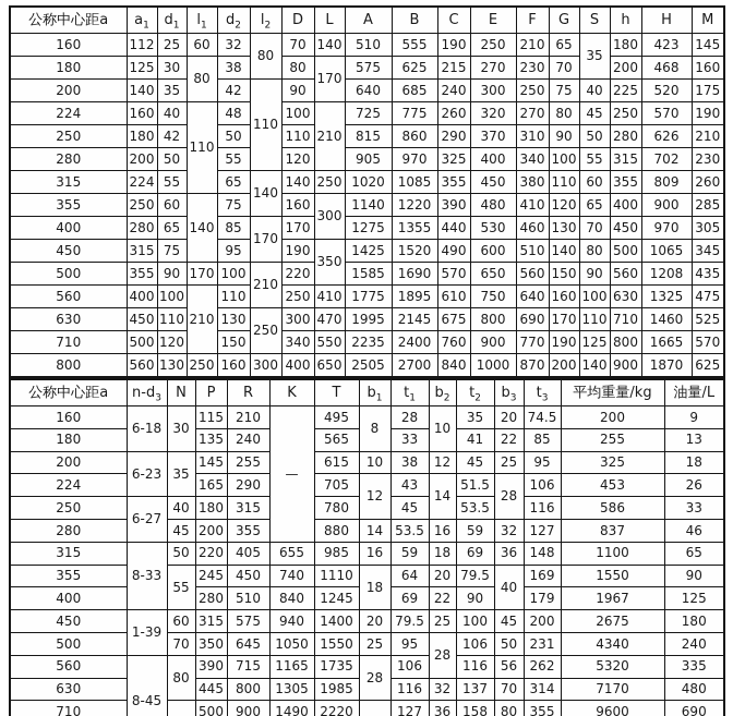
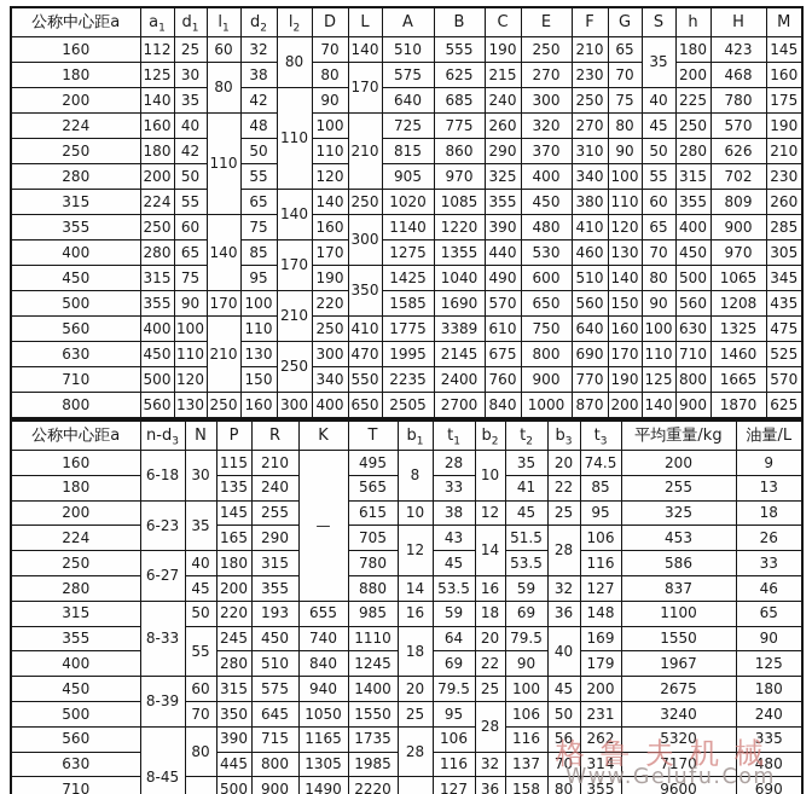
  公称中心距a	a1	d1	l1	d2	l2	D	L	A	B	C	E	F	G	S	h	H	M
  160	112	25	60	32	80	70	140	510	555	190	250	210	65	35	180	423	145
  180	125	30	80	38	80	170	575	625	215	270	230	70	200	468	160
- 200	140	35	42	110	90	640	685	240	300	250	75	40	225	520	175
+ 200	140	35	42	110	90	640	685	240	300	250	75	40	225	780	175
  224	160	40	110	48	100	210	725	775	260	320	270	80	45	250	570	190
  250	180	42	50	110	815	860	290	370	310	90	50	280	626	210
  280	200	50	55	120	905	970	325	400	340	100	55	315	702	230
  315	224	55	65	140	140	250	1020	1085	355	450	380	110	60	355	809	260
  355	250	60	140	75	160	300	1140	1220	390	480	410	120	65	400	900	285
  400	280	65	85	170	170	1275	1355	440	530	460	130	70	450	970	305
- 450	315	75	95	190	350	1425	1520	490	600	510	140	80	500	1065	345
+ 450	315	75	95	190	350	1425	1040	490	600	510	140	80	500	1065	345
  500	355	90	170	100	210	220	1585	1690	570	650	560	150	90	560	1208	435
- 560	400	100	210	110	250	410	1775	1895	610	750	640	160	100	630	1325	475
+ 560	400	100	210	110	250	410	1775	3389	610	750	640	160	100	630	1325	475
  630	450	110	130	250	300	470	1995	2145	675	800	690	170	110	710	1460	525
  710	500	120	150	340	550	2235	2400	760	900	770	190	125	800	1665	570
  800	560	130	250	160	300	400	650	2505	2700	840	1000	870	200	140	900	1870	625
  公称中心距a	n-d3	N	P	R	K	T	b1	t1	b2	t2	b3	t3	平均重量/kg	油量/L
  160	6-18	30	115	210	—	495	8	28	10	35	20	74.5	200	9
  180	135	240	565	33	41	22	85	255	13
  200	6-23	35	145	255	615	10	38	12	45	25	95	325	18
  224	165	290	705	12	43	14	51.5	28	106	453	26
  250	6-27	40	180	315	780	45	53.5	116	586	33
  280	45	200	355	880	14	53.5	16	59	32	127	837	46
- 315	8-33	50	220	405	655	985	16	59	18	69	36	148	1100	65
+ 315	8-33	50	220	193	655	985	16	59	18	69	36	148	1100	65
  355	55	245	450	740	1110	18	64	20	79.5	40	169	1550	90
  400	280	510	840	1245	69	22	90	179	1967	125
- 450	1-39	60	315	575	940	1400	20	79.5	25	100	45	200	2675	180
+ 450	8-39	60	315	575	940	1400	20	79.5	25	100	45	200	2675	180
- 500	70	350	645	1050	1550	25	95	28	106	50	231	4340	240
+ 500	70	350	645	1050	1550	25	95	28	106	50	231	3240	240
  560	8-45	80	390	715	1165	1735	28	106	116	56	262	5320	335
  630	445	800	1305	1985	116	32	137	70	314	7170	480
  710		500	900	1490	2220		127	36	158	80	355	9600	690
+ 格鲁夫机械
+ Www.Gelufu.Com
